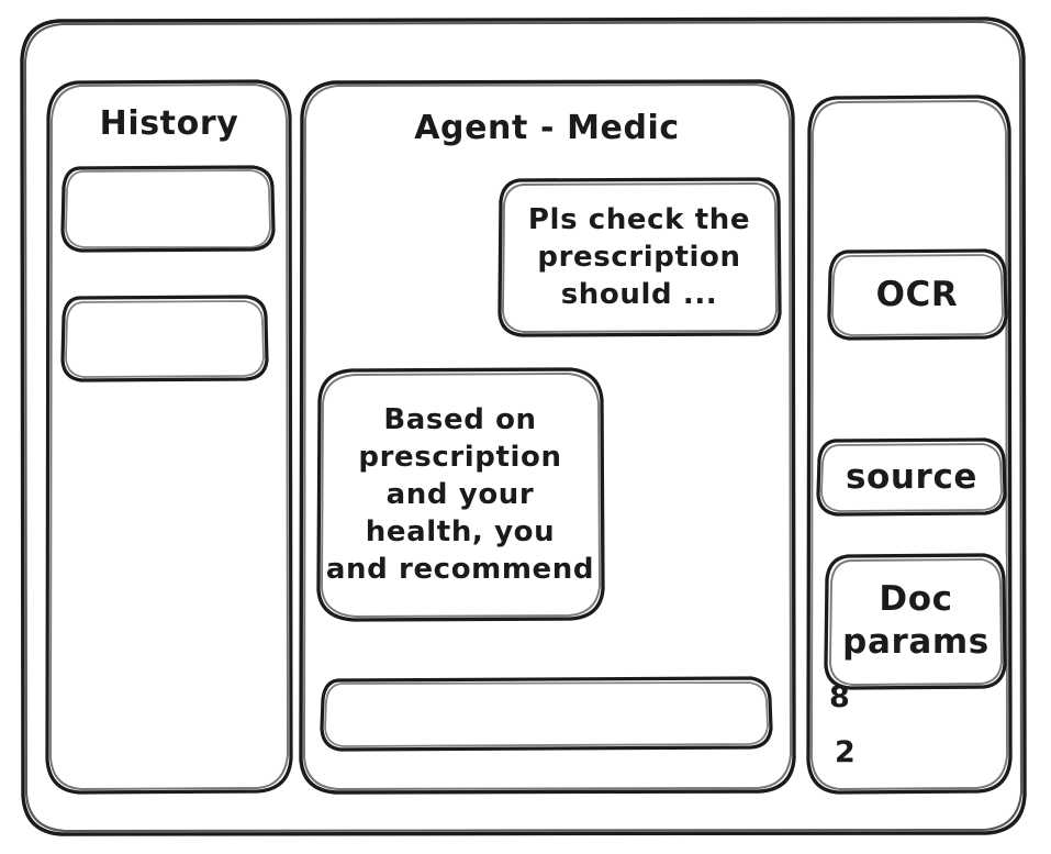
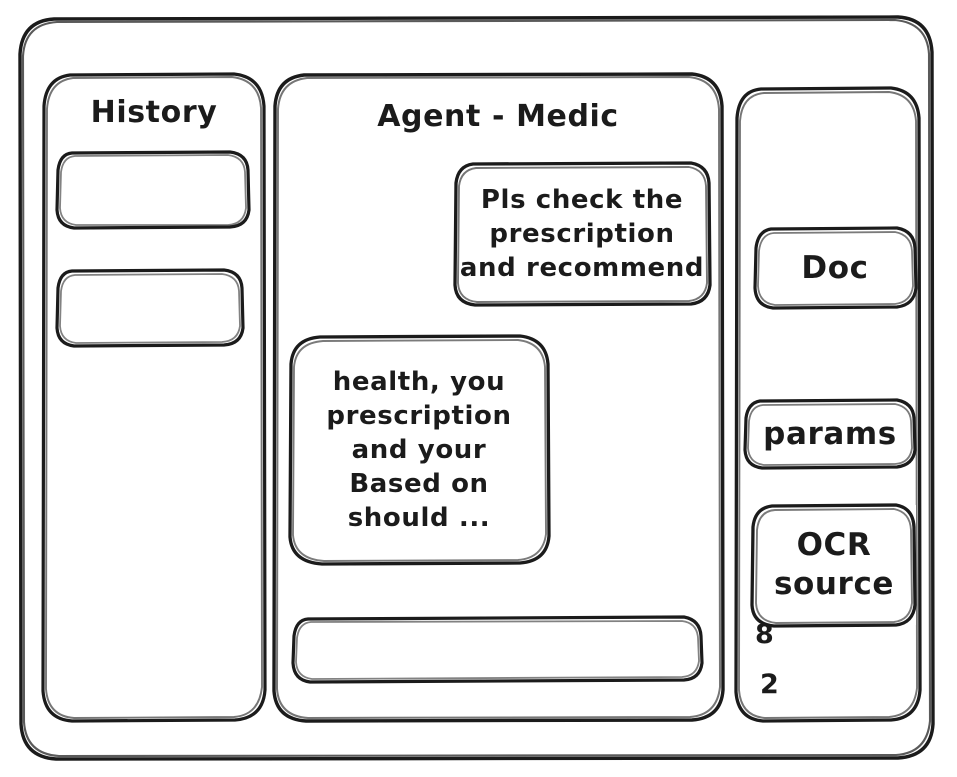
  History
  Agent - Medic
  Pls check the
  prescription
- should ...
+ and recommend
- Based on
+ health, you
  prescription
  and your
- health, you
+ Based on
- and recommend
+ should ...
- OCR
+ Doc
- source
+ params
- Doc
+ OCR
- params
+ source
  8
  2
